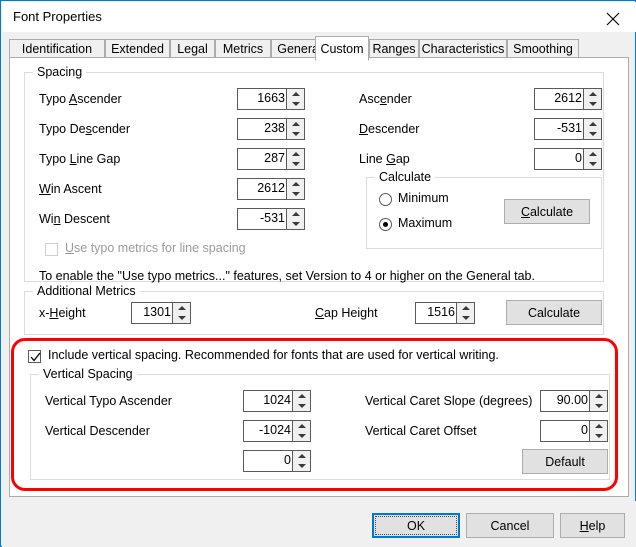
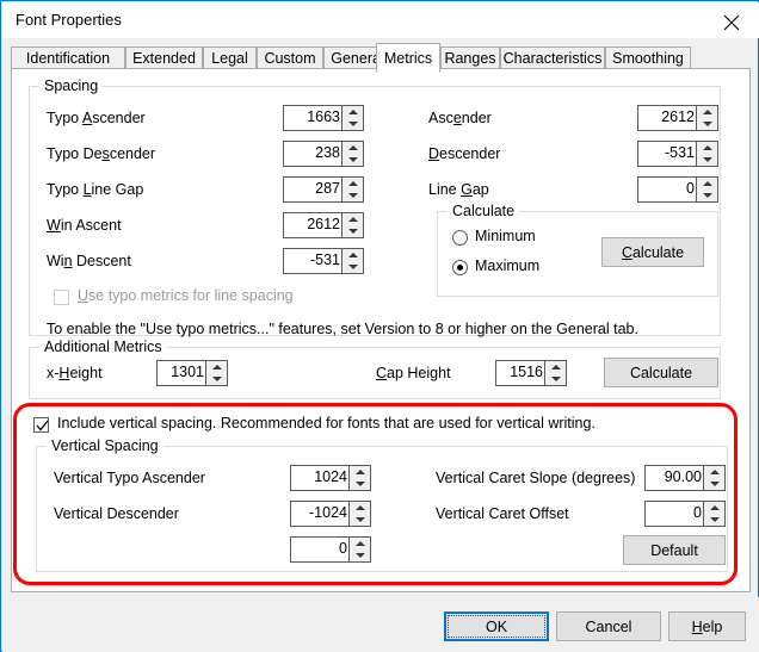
  Font Properties
  Identification
  Extended
  Legal
- Metrics
+ Custom
  Gener
- Custom
+ Metrics
  Ranges
  Characteristics
  Smoothing
  Spacing
  Typo Ascender
  Typo Descender
  Typo Line Gap
  Win Ascent
  Win Descent
  1663
  238
  287
  2612
  -531
  Use typo metrics for line spacing
- To enable the "Use typo metrics..." features, set Version to 4 or higher on the General tab.
+ To enable the "Use typo metrics..." features, set Version to 8 or higher on the General tab.
  Ascender
  Descender
  Line Gap
  2612
  -531
  0
  Calculate
  Minimum
  Maximum
  Calculate
  Additional Metrics
  x-Height
  1301
  Cap Height
  1516
  Calculate
  Include vertical spacing. Recommended for fonts that are used for vertical writing.
  Vertical Spacing
  Vertical Typo Ascender
  Vertical Descender
  1024
  -1024
  0
  Vertical Caret Slope (degrees)
  Vertical Caret Offset
  90.00
  0
  Default
  OK
  Cancel
  Help
